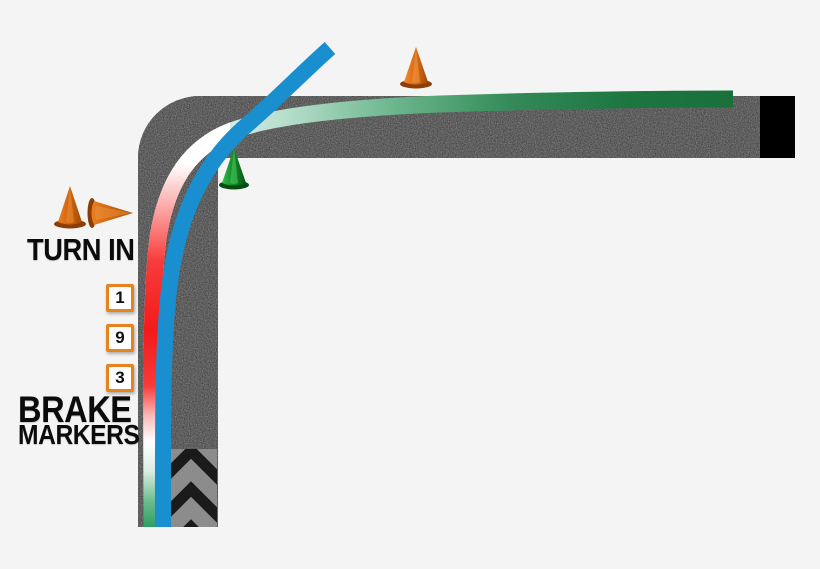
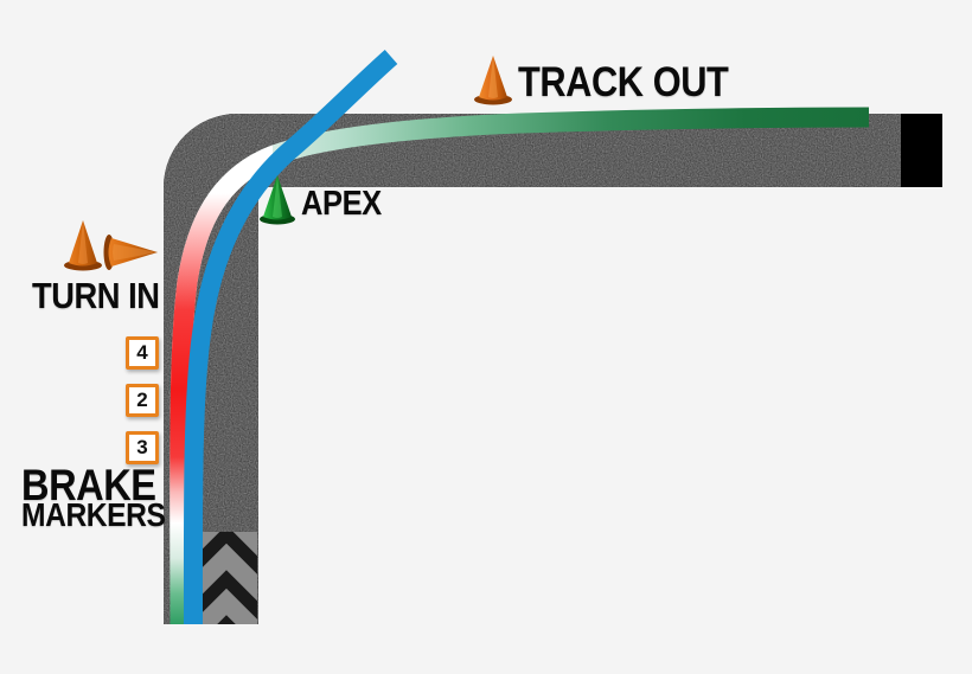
+ TRACK OUT
+ APEX
  TURN IN
  BRAKE
  MARKERS
- 1
+ 4
- 9
+ 2
  3
